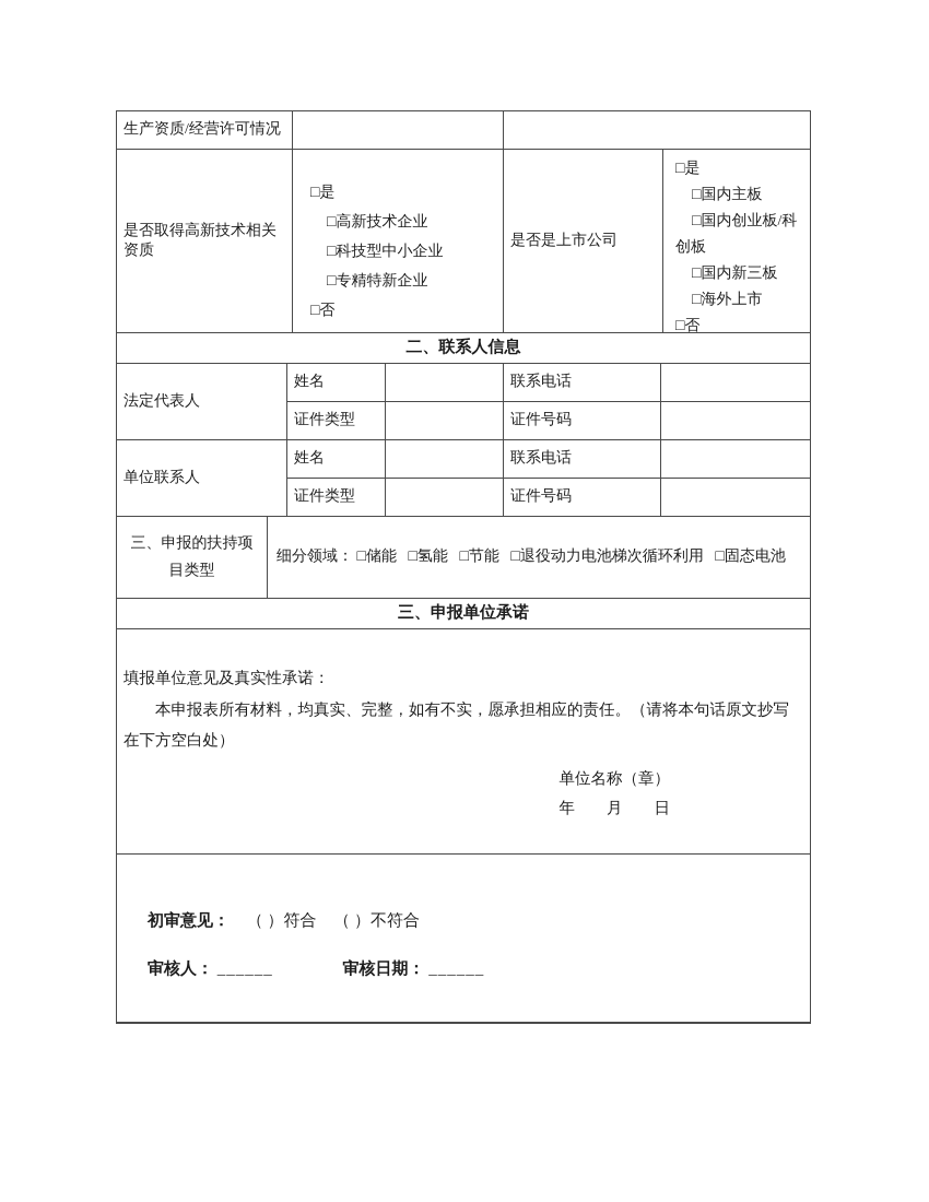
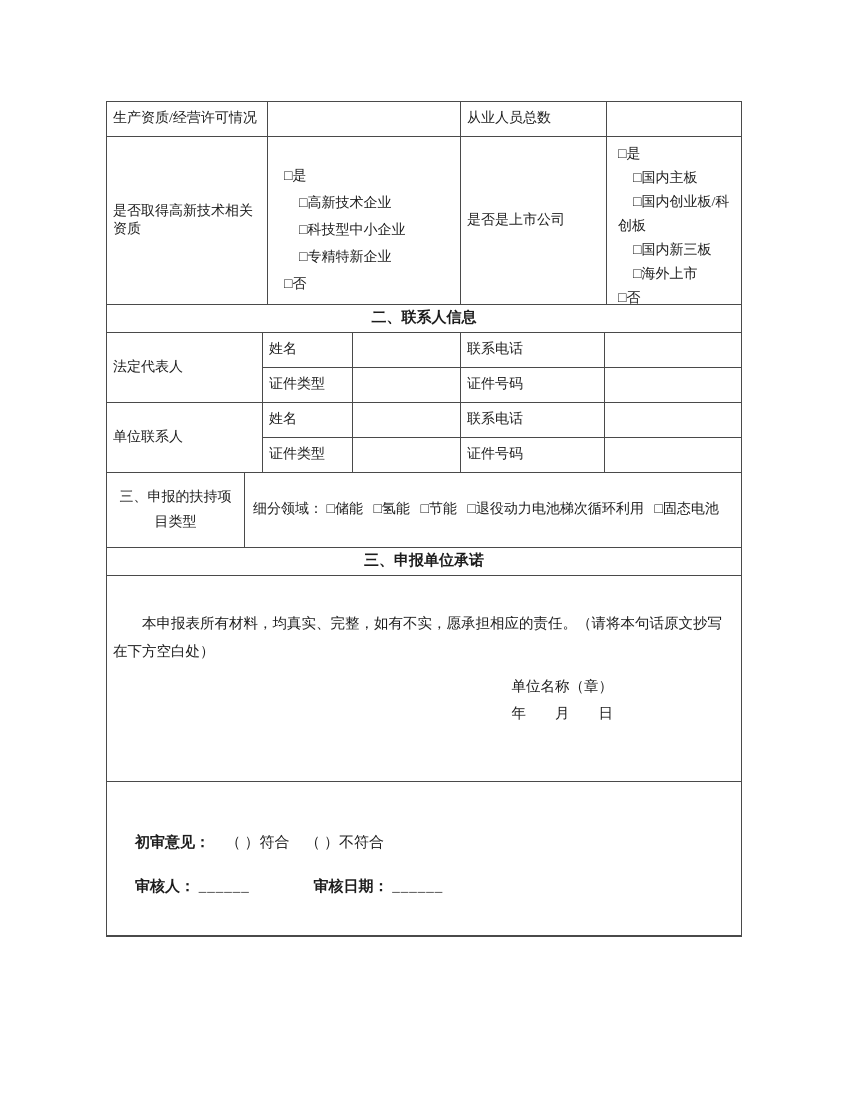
  生产资质/经营许可情况
+ 从业人员总数
  是否取得高新技术相关资质
  □是
  □高新技术企业
  □科技型中小企业
  □专精特新企业
  □否
  是否是上市公司
  □是
  □国内主板
  □国内创业板/科创板
  □国内新三板
  □海外上市
  □否
  二、联系人信息
  法定代表人
  姓名
  联系电话
  证件类型
  证件号码
  单位联系人
  姓名
  联系电话
  证件类型
  证件号码
  三、申报的扶持项目类型
  细分领域： □储能 □氢能 □节能 □退役动力电池梯次循环利用 □固态电池
  三、申报单位承诺
- 填报单位意见及真实性承诺：
  本申报表所有材料，均真实、完整，如有不实，愿承担相应的责任。（请将本句话原文抄写在下方空白处）
  单位名称（章）
  年 月 日
  初审意见： （ ）符合 （ ）不符合
  审核人： ______ 审核日期： ______
